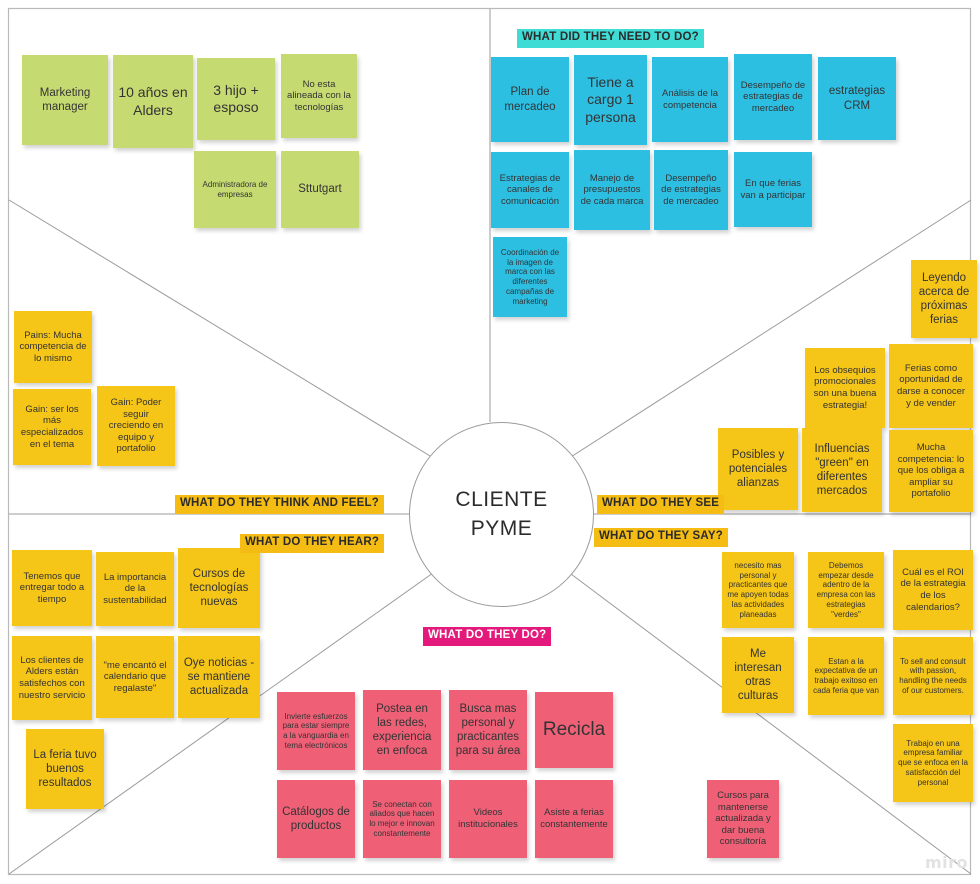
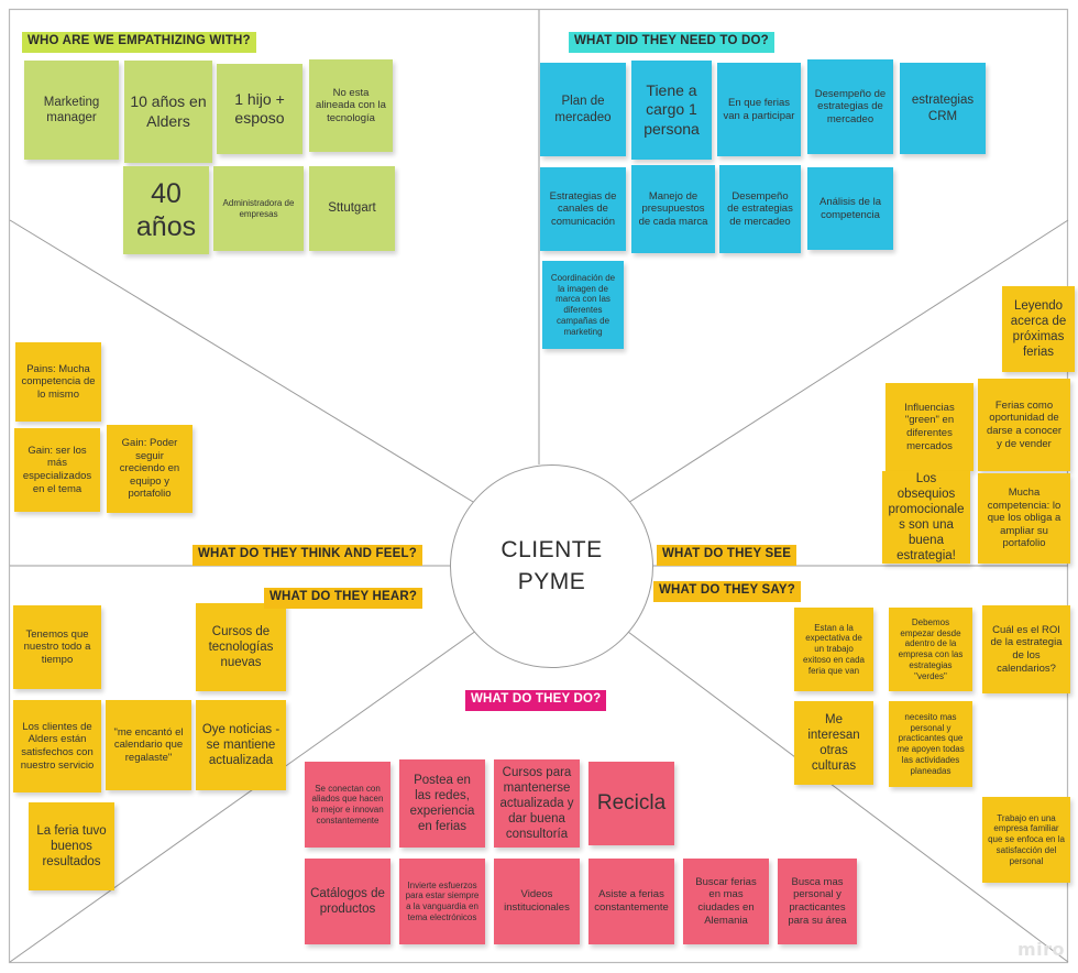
  CLIENTE
  PYME
+ WHO ARE WE EMPATHIZING WITH?
  WHAT DID THEY NEED TO DO?
  WHAT DO THEY THINK AND FEEL?
  WHAT DO THEY HEAR?
  WHAT DO THEY SEE
  WHAT DO THEY SAY?
  WHAT DO THEY DO?
  Marketing manager
  10 años en Alders
- 3 hijo + esposo
+ 1 hijo + esposo
- No esta alineada con la tecnologías
+ No esta alineada con la tecnología
+ 40 años
  Administradora de empresas
  Sttutgart
  Plan de mercadeo
  Tiene a cargo 1 persona
- Análisis de la competencia
+ En que ferias van a participar
  Desempeño de estrategias de mercadeo
  estrategias CRM
  Estrategias de canales de comunicación
  Manejo de presupuestos de cada marca
  Desempeño de estrategias de mercadeo
- En que ferias van a participar
+ Análisis de la competencia
  Coordinación de la imagen de marca con las diferentes campañas de marketing
  Pains: Mucha competencia de lo mismo
  Gain: ser los más especializados en el tema
  Gain: Poder seguir creciendo en equipo y portafolio
  Leyendo acerca de próximas ferias
- Los obsequios promocionales son una buena estrategia!
+ Influencias "green" en diferentes mercados
  Ferias como oportunidad de darse a conocer y de vender
- Posibles y potenciales alianzas
- Influencias "green" en diferentes mercados
+ Los obsequios promocionales son una buena estrategia!
  Mucha competencia: lo que los obliga a ampliar su portafolio
- Tenemos que entregar todo a tiempo
+ Tenemos que nuestro todo a tiempo
- La importancia de la sustentabilidad
  Cursos de tecnologías nuevas
  Los clientes de Alders están satisfechos con nuestro servicio
  "me encantó el calendario que regalaste"
  Oye noticias - se mantiene actualizada
  La feria tuvo buenos resultados
- necesito mas personal y practicantes que me apoyen todas las actividades planeadas
+ Estan a la expectativa de un trabajo exitoso en cada feria que van
  Debemos empezar desde adentro de la empresa con las estrategias "verdes"
  Cuál es el ROI de la estrategia de los calendarios?
  Me interesan otras culturas
- Estan a la expectativa de un trabajo exitoso en cada feria que van
+ necesito mas personal y practicantes que me apoyen todas las actividades planeadas
- To sell and consult with passion, handling the needs of our customers.
  Trabajo en una empresa familiar que se enfoca en la satisfacción del personal
- Invierte esfuerzos para estar siempre a la vanguardia en tema electrónicos
+ Se conectan con aliados que hacen lo mejor e innovan constantemente
- Postea en las redes, experiencia en enfoca
+ Postea en las redes, experiencia en ferias
- Busca mas personal y practicantes para su área
+ Cursos para mantenerse actualizada y dar buena consultoría
  Recicla
  Catálogos de productos
- Se conectan con aliados que hacen lo mejor e innovan constantemente
+ Invierte esfuerzos para estar siempre a la vanguardia en tema electrónicos
  Videos institucionales
  Asiste a ferias constantemente
+ Buscar ferias en mas ciudades en Alemania
- Cursos para mantenerse actualizada y dar buena consultoría
+ Busca mas personal y practicantes para su área
  miro
